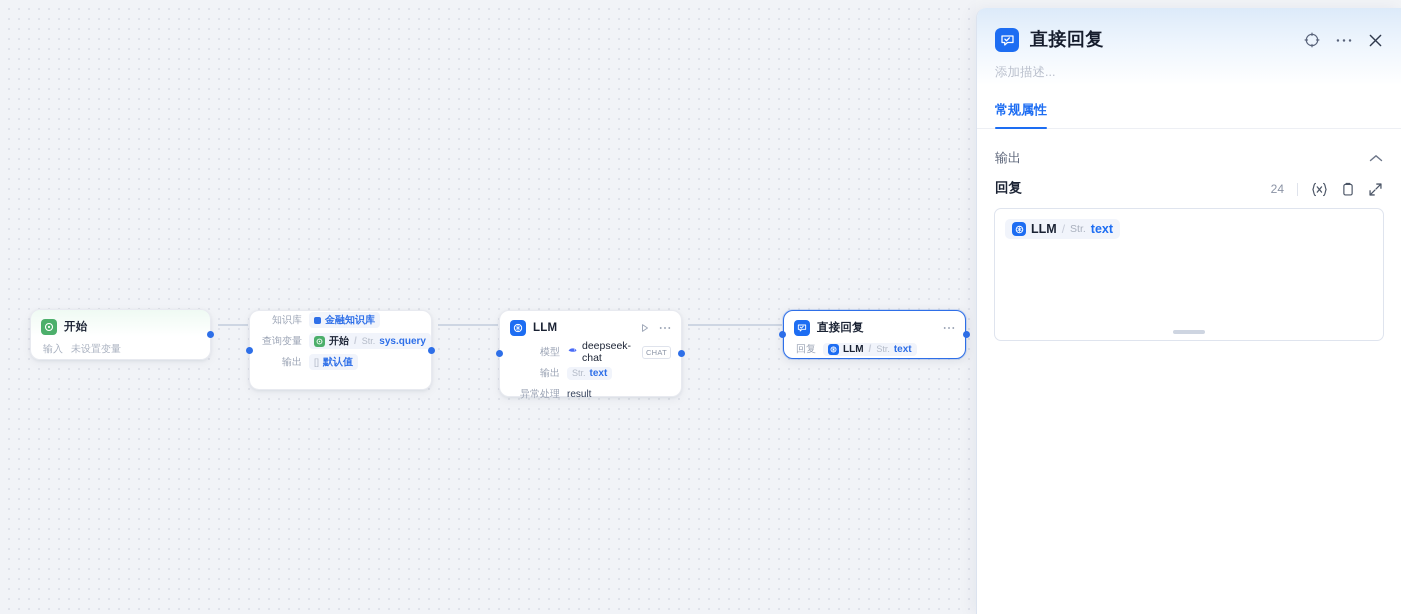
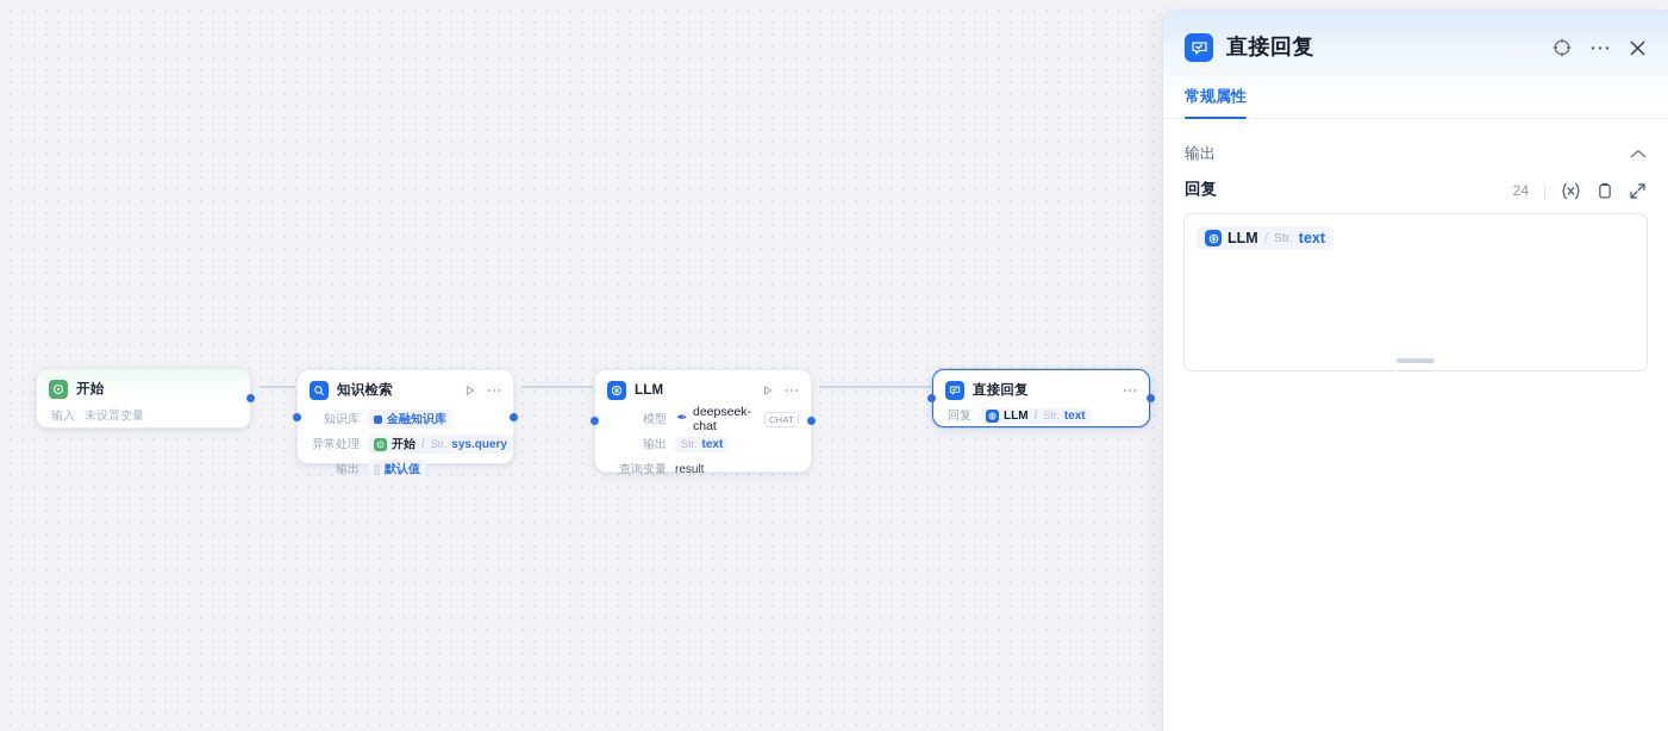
  开始
  输入
  未设置变量
+ 知识检索
  知识库
  金融知识库
- 查询变量
+ 异常处理
  开始
  /
  Str.
  sys.query
  输出
  []
  默认值
  LLM
  模型
  deepseek-chat
  CHAT
  输出
  Str.
  text
- 异常处理
+ 查询变量
  result
  直接回复
  回复
  LLM
  /
  Str.
  text
  直接回复
- 添加描述...
  常规属性
  输出
  回复
  24
  LLM
  /
  Str.
  text
